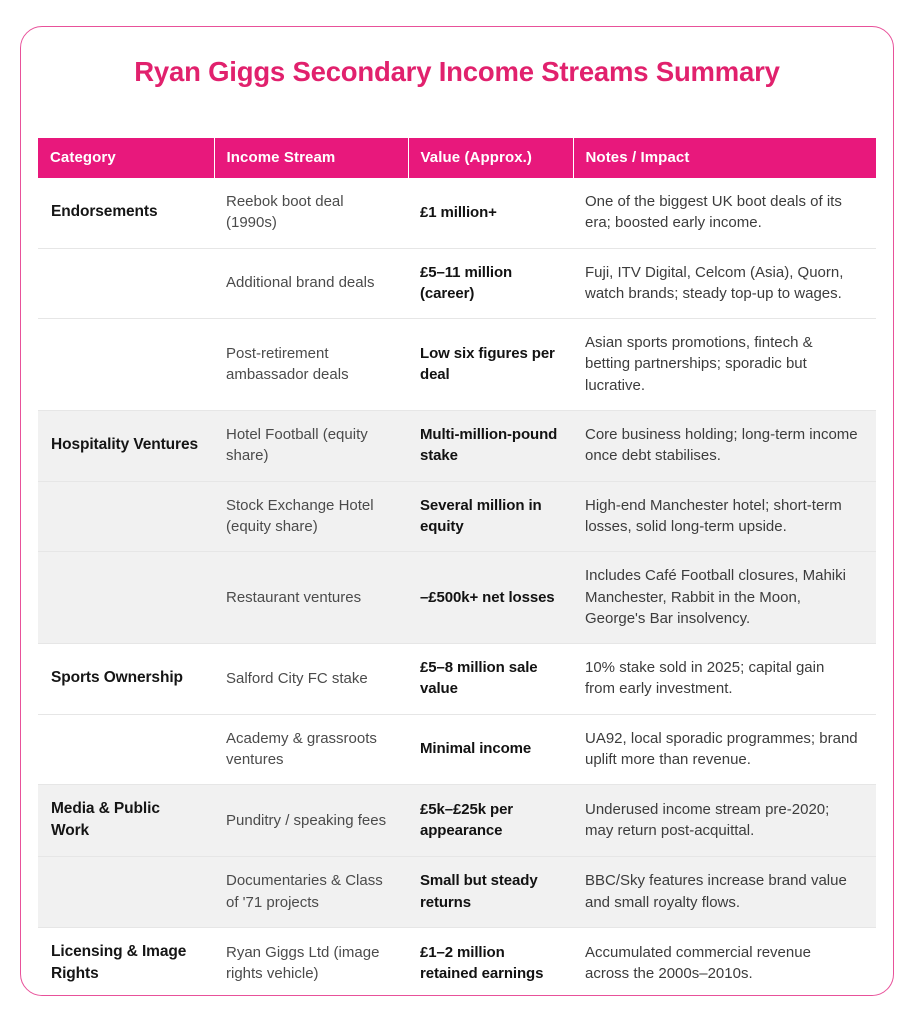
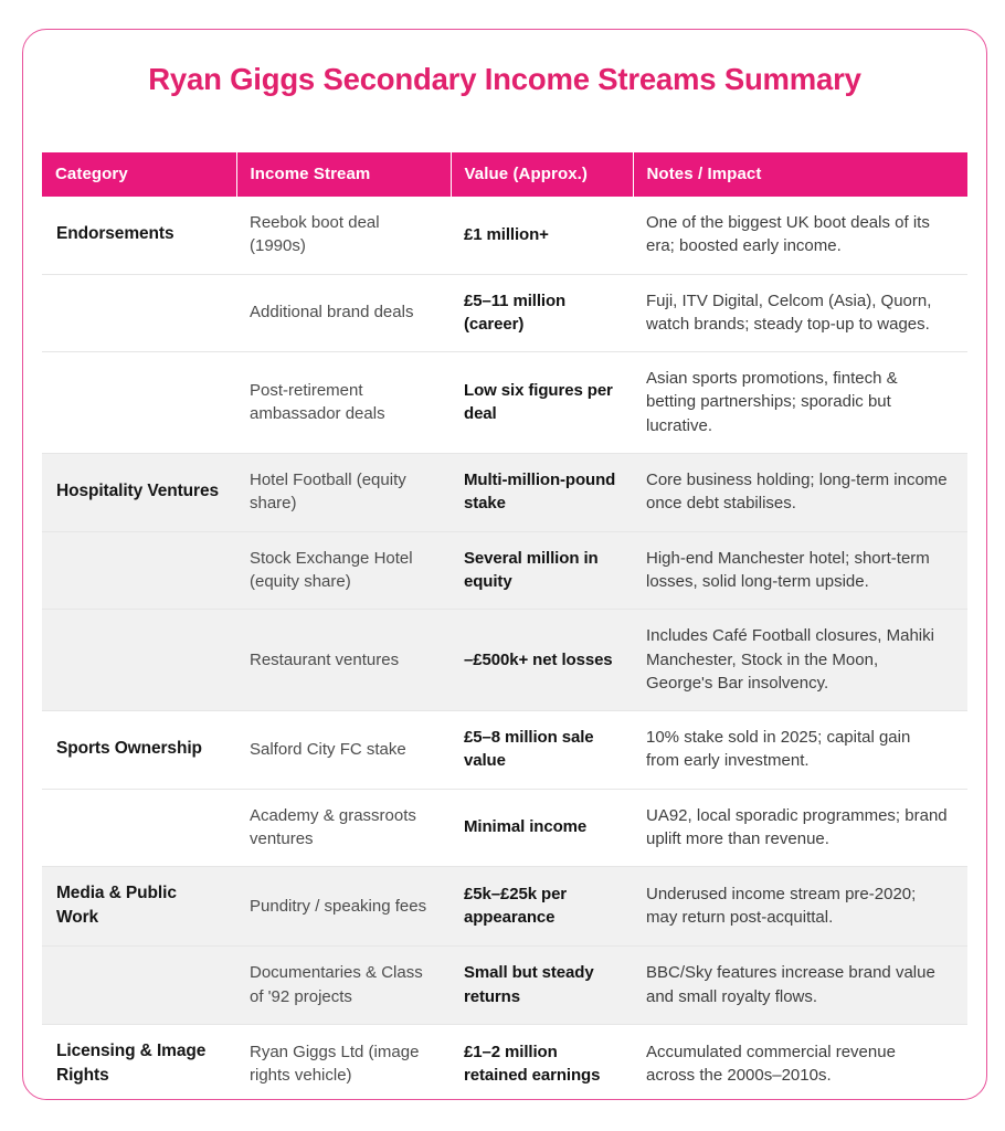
  Ryan Giggs Secondary Income Streams Summary
  Category	Income Stream	Value (Approx.)	Notes / Impact
  Endorsements	Reebok boot deal (1990s)	£1 million+	One of the biggest UK boot deals of its era; boosted early income.
  	Additional brand deals	£5–11 million (career)	Fuji, ITV Digital, Celcom (Asia), Quorn, watch brands; steady top-up to wages.
  	Post-retirement ambassador deals	Low six figures per deal	Asian sports promotions, fintech & betting partnerships; sporadic but lucrative.
  Hospitality Ventures	Hotel Football (equity share)	Multi-million-pound stake	Core business holding; long-term income once debt stabilises.
  	Stock Exchange Hotel (equity share)	Several million in equity	High-end Manchester hotel; short-term losses, solid long-term upside.
- 	Restaurant ventures	–£500k+ net losses	Includes Café Football closures, Mahiki Manchester, Rabbit in the Moon, George's Bar insolvency.
+ 	Restaurant ventures	–£500k+ net losses	Includes Café Football closures, Mahiki Manchester, Stock in the Moon, George's Bar insolvency.
  Sports Ownership	Salford City FC stake	£5–8 million sale value	10% stake sold in 2025; capital gain from early investment.
  	Academy & grassroots ventures	Minimal income	UA92, local sporadic programmes; brand uplift more than revenue.
  Media & Public Work	Punditry / speaking fees	£5k–£25k per appearance	Underused income stream pre-2020; may return post-acquittal.
- 	Documentaries & Class of '71 projects	Small but steady returns	BBC/Sky features increase brand value and small royalty flows.
+ 	Documentaries & Class of '92 projects	Small but steady returns	BBC/Sky features increase brand value and small royalty flows.
  Licensing & Image Rights	Ryan Giggs Ltd (image rights vehicle)	£1–2 million retained earnings	Accumulated commercial revenue across the 2000s–2010s.
